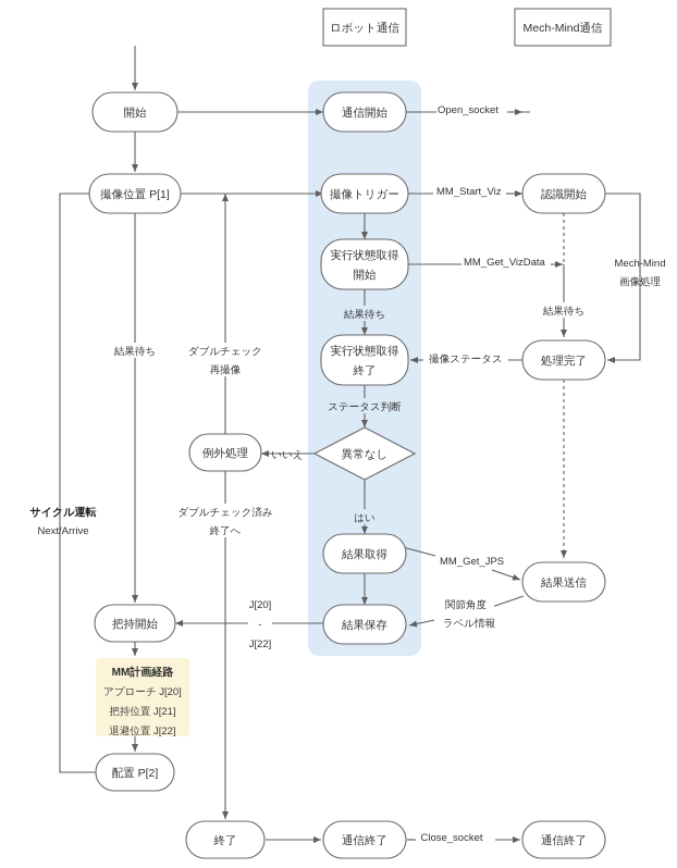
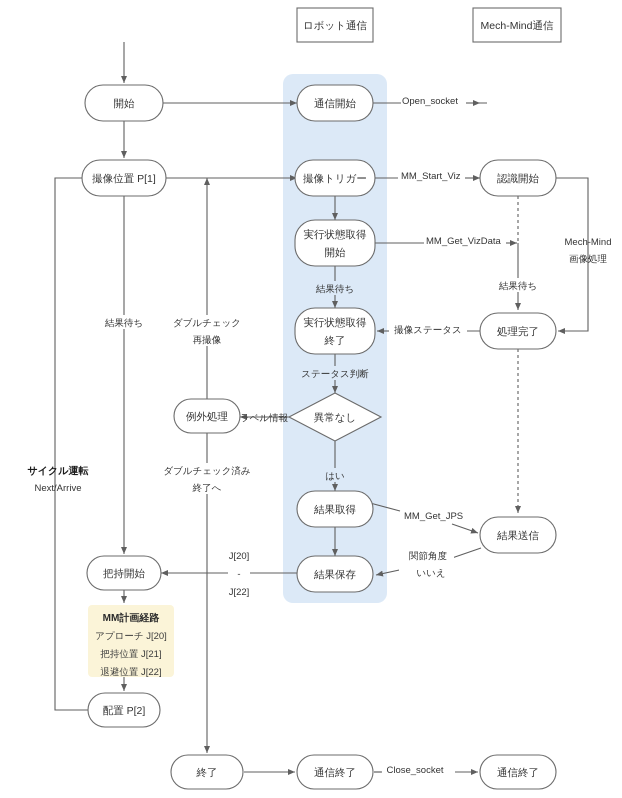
  ロボット通信
  Mech-Mind通信
  開始
  撮像位置 P[1]
  例外処理
  把持開始
  配置 P[2]
  終了
  通信開始
  撮像トリガー
  実行状態取得
  開始
  実行状態取得
  終了
  異常なし
  結果取得
  結果保存
  通信終了
  認識開始
  処理完了
  結果送信
  通信終了
  MM計画経路
  アプローチ J[20]
  把持位置 J[21]
  退避位置 J[22]
  サイクル運転
  Next/Arrive
  Open_socket
  MM_Start_Viz
  MM_Get_VizData
  Mech-Mind
  画像処理
  結果待ち
  結果待ち
  撮像ステータス
  ステータス判断
- いいえ
+ ラベル情報
  はい
  MM_Get_JPS
  関節角度
- ラベル情報
+ いいえ
  結果待ち
  ダブルチェック
  再撮像
  ダブルチェック済み
  終了へ
  J[20]
  -
  J[22]
  Close_socket
